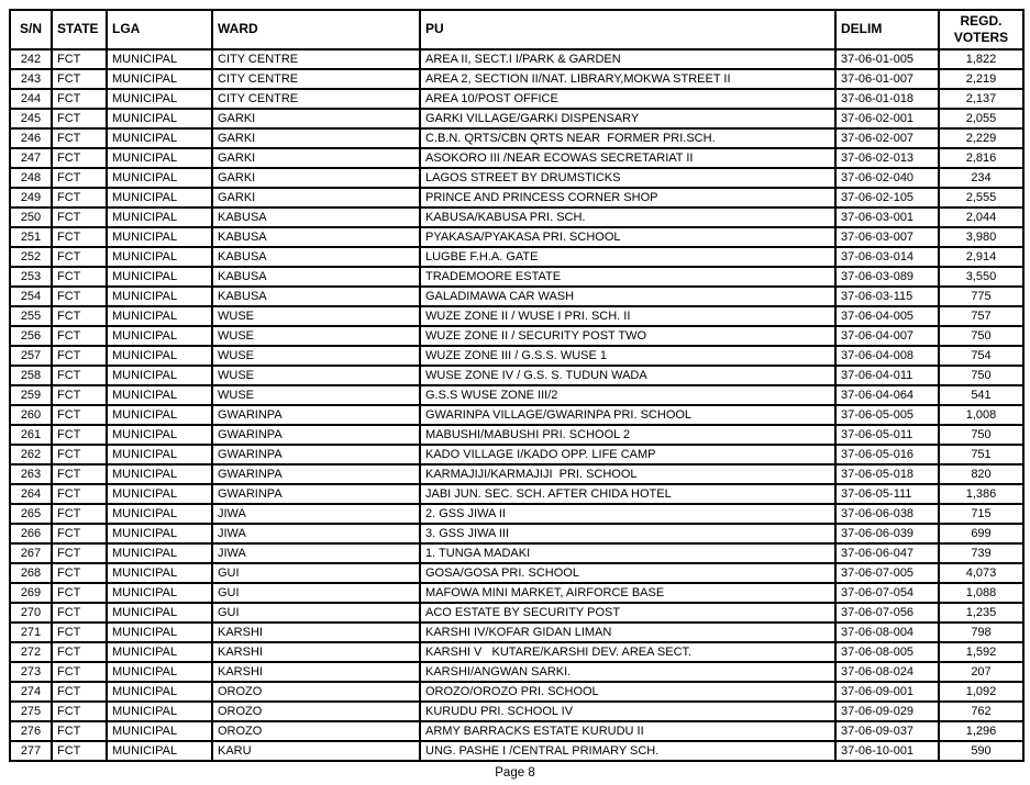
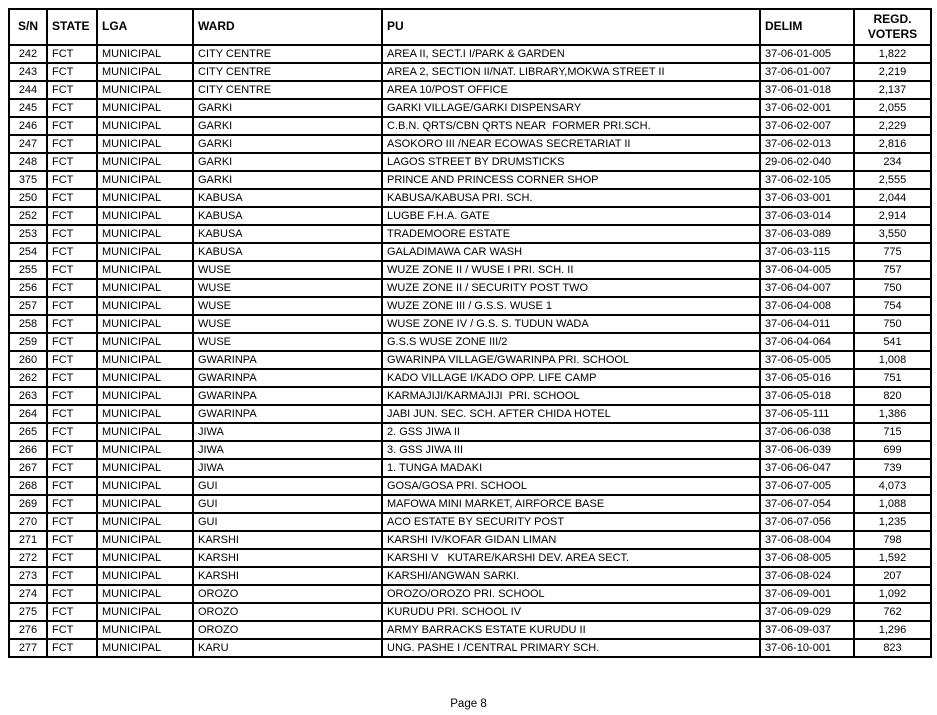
  S/N	STATE	LGA	WARD	PU	DELIM	REGD. VOTERS
  242	FCT	MUNICIPAL	CITY CENTRE	AREA II, SECT.I I/PARK & GARDEN	37-06-01-005	1,822
  243	FCT	MUNICIPAL	CITY CENTRE	AREA 2, SECTION II/NAT. LIBRARY,MOKWA STREET II	37-06-01-007	2,219
  244	FCT	MUNICIPAL	CITY CENTRE	AREA 10/POST OFFICE	37-06-01-018	2,137
  245	FCT	MUNICIPAL	GARKI	GARKI VILLAGE/GARKI DISPENSARY	37-06-02-001	2,055
  246	FCT	MUNICIPAL	GARKI	C.B.N. QRTS/CBN QRTS NEAR FORMER PRI.SCH.	37-06-02-007	2,229
  247	FCT	MUNICIPAL	GARKI	ASOKORO III /NEAR ECOWAS SECRETARIAT II	37-06-02-013	2,816
- 248	FCT	MUNICIPAL	GARKI	LAGOS STREET BY DRUMSTICKS	37-06-02-040	234
+ 248	FCT	MUNICIPAL	GARKI	LAGOS STREET BY DRUMSTICKS	29-06-02-040	234
- 249	FCT	MUNICIPAL	GARKI	PRINCE AND PRINCESS CORNER SHOP	37-06-02-105	2,555
+ 375	FCT	MUNICIPAL	GARKI	PRINCE AND PRINCESS CORNER SHOP	37-06-02-105	2,555
  250	FCT	MUNICIPAL	KABUSA	KABUSA/KABUSA PRI. SCH.	37-06-03-001	2,044
- 251	FCT	MUNICIPAL	KABUSA	PYAKASA/PYAKASA PRI. SCHOOL	37-06-03-007	3,980
  252	FCT	MUNICIPAL	KABUSA	LUGBE F.H.A. GATE	37-06-03-014	2,914
  253	FCT	MUNICIPAL	KABUSA	TRADEMOORE ESTATE	37-06-03-089	3,550
  254	FCT	MUNICIPAL	KABUSA	GALADIMAWA CAR WASH	37-06-03-115	775
  255	FCT	MUNICIPAL	WUSE	WUZE ZONE II / WUSE I PRI. SCH. II	37-06-04-005	757
  256	FCT	MUNICIPAL	WUSE	WUZE ZONE II / SECURITY POST TWO	37-06-04-007	750
  257	FCT	MUNICIPAL	WUSE	WUZE ZONE III / G.S.S. WUSE 1	37-06-04-008	754
  258	FCT	MUNICIPAL	WUSE	WUSE ZONE IV / G.S. S. TUDUN WADA	37-06-04-011	750
  259	FCT	MUNICIPAL	WUSE	G.S.S WUSE ZONE III/2	37-06-04-064	541
  260	FCT	MUNICIPAL	GWARINPA	GWARINPA VILLAGE/GWARINPA PRI. SCHOOL	37-06-05-005	1,008
- 261	FCT	MUNICIPAL	GWARINPA	MABUSHI/MABUSHI PRI. SCHOOL 2	37-06-05-011	750
  262	FCT	MUNICIPAL	GWARINPA	KADO VILLAGE I/KADO OPP. LIFE CAMP	37-06-05-016	751
  263	FCT	MUNICIPAL	GWARINPA	KARMAJIJI/KARMAJIJI PRI. SCHOOL	37-06-05-018	820
  264	FCT	MUNICIPAL	GWARINPA	JABI JUN. SEC. SCH. AFTER CHIDA HOTEL	37-06-05-111	1,386
  265	FCT	MUNICIPAL	JIWA	2. GSS JIWA II	37-06-06-038	715
  266	FCT	MUNICIPAL	JIWA	3. GSS JIWA III	37-06-06-039	699
  267	FCT	MUNICIPAL	JIWA	1. TUNGA MADAKI	37-06-06-047	739
  268	FCT	MUNICIPAL	GUI	GOSA/GOSA PRI. SCHOOL	37-06-07-005	4,073
  269	FCT	MUNICIPAL	GUI	MAFOWA MINI MARKET, AIRFORCE BASE	37-06-07-054	1,088
  270	FCT	MUNICIPAL	GUI	ACO ESTATE BY SECURITY POST	37-06-07-056	1,235
  271	FCT	MUNICIPAL	KARSHI	KARSHI IV/KOFAR GIDAN LIMAN	37-06-08-004	798
  272	FCT	MUNICIPAL	KARSHI	KARSHI V KUTARE/KARSHI DEV. AREA SECT.	37-06-08-005	1,592
  273	FCT	MUNICIPAL	KARSHI	KARSHI/ANGWAN SARKI.	37-06-08-024	207
  274	FCT	MUNICIPAL	OROZO	OROZO/OROZO PRI. SCHOOL	37-06-09-001	1,092
  275	FCT	MUNICIPAL	OROZO	KURUDU PRI. SCHOOL IV	37-06-09-029	762
  276	FCT	MUNICIPAL	OROZO	ARMY BARRACKS ESTATE KURUDU II	37-06-09-037	1,296
- 277	FCT	MUNICIPAL	KARU	UNG. PASHE I /CENTRAL PRIMARY SCH.	37-06-10-001	590
+ 277	FCT	MUNICIPAL	KARU	UNG. PASHE I /CENTRAL PRIMARY SCH.	37-06-10-001	823
  Page 8
